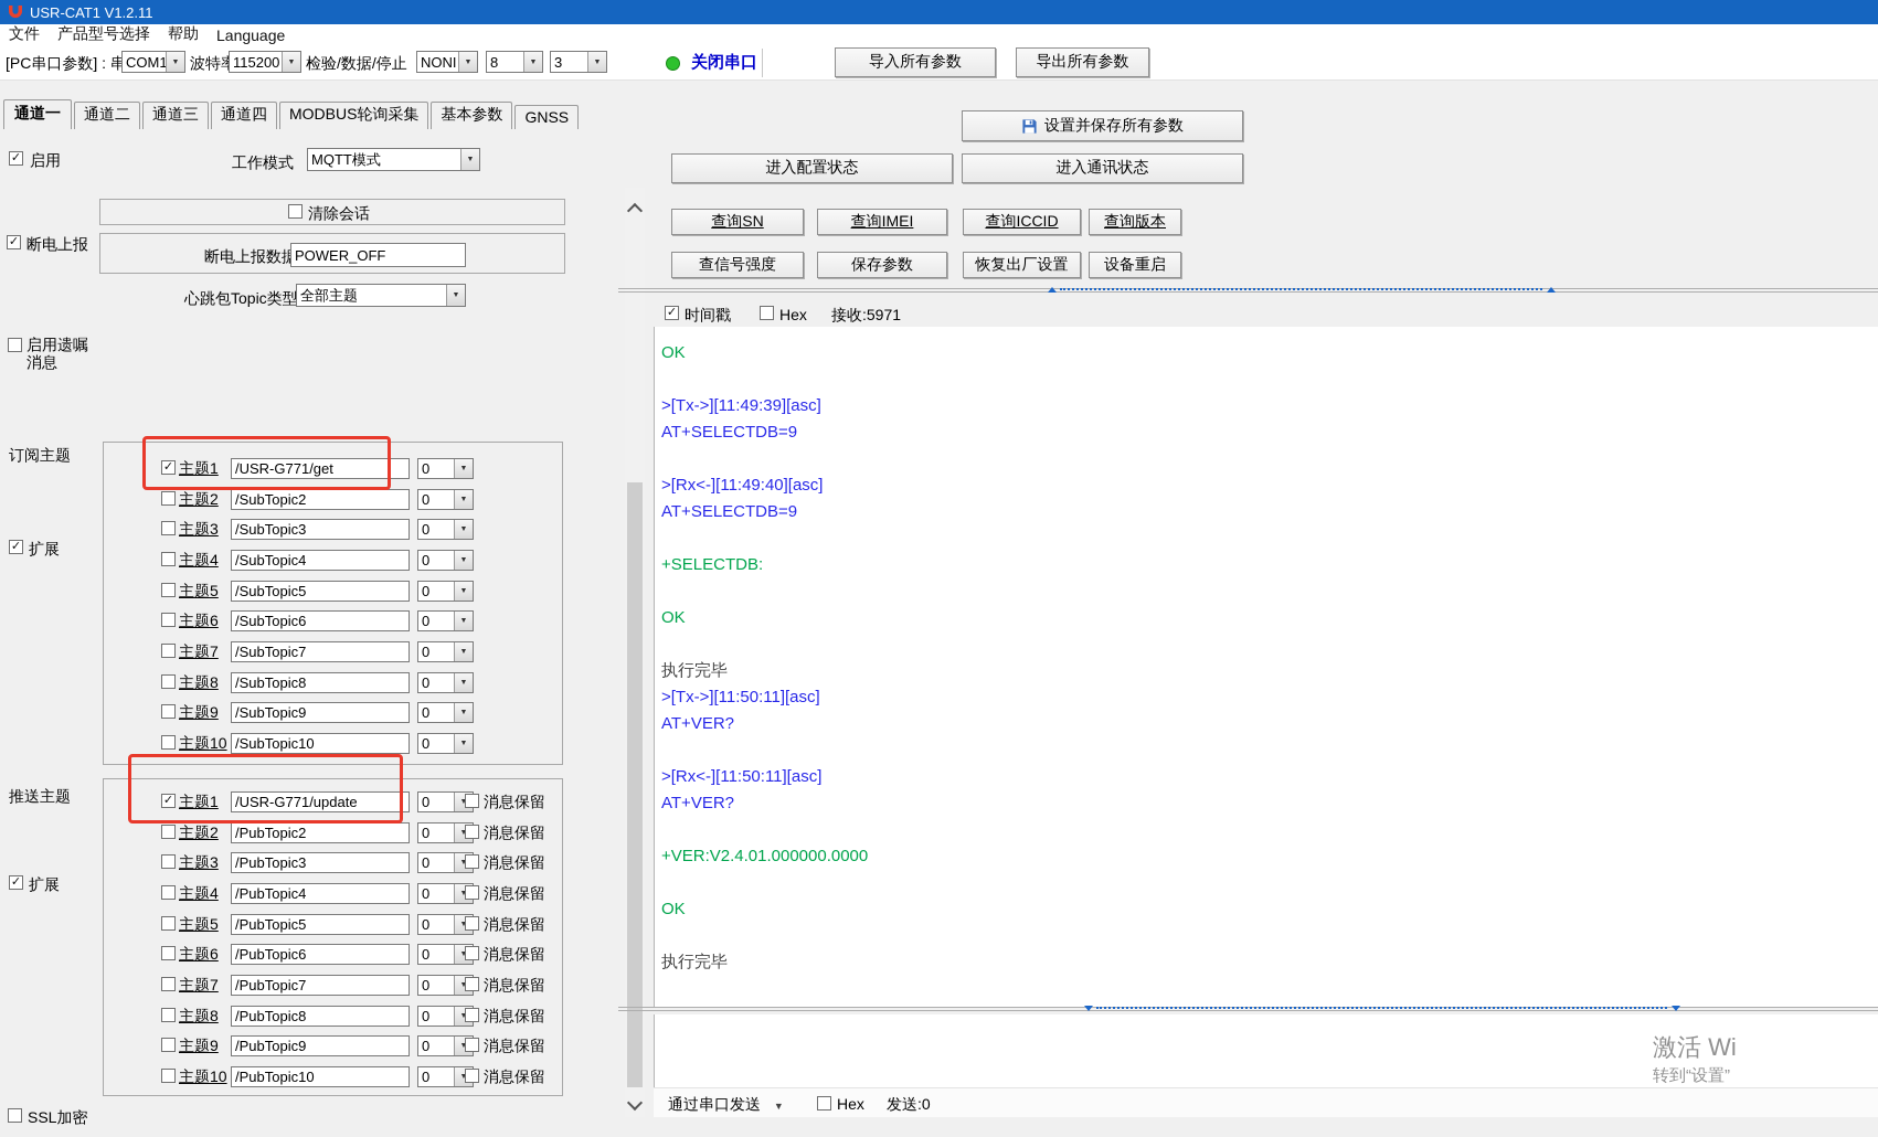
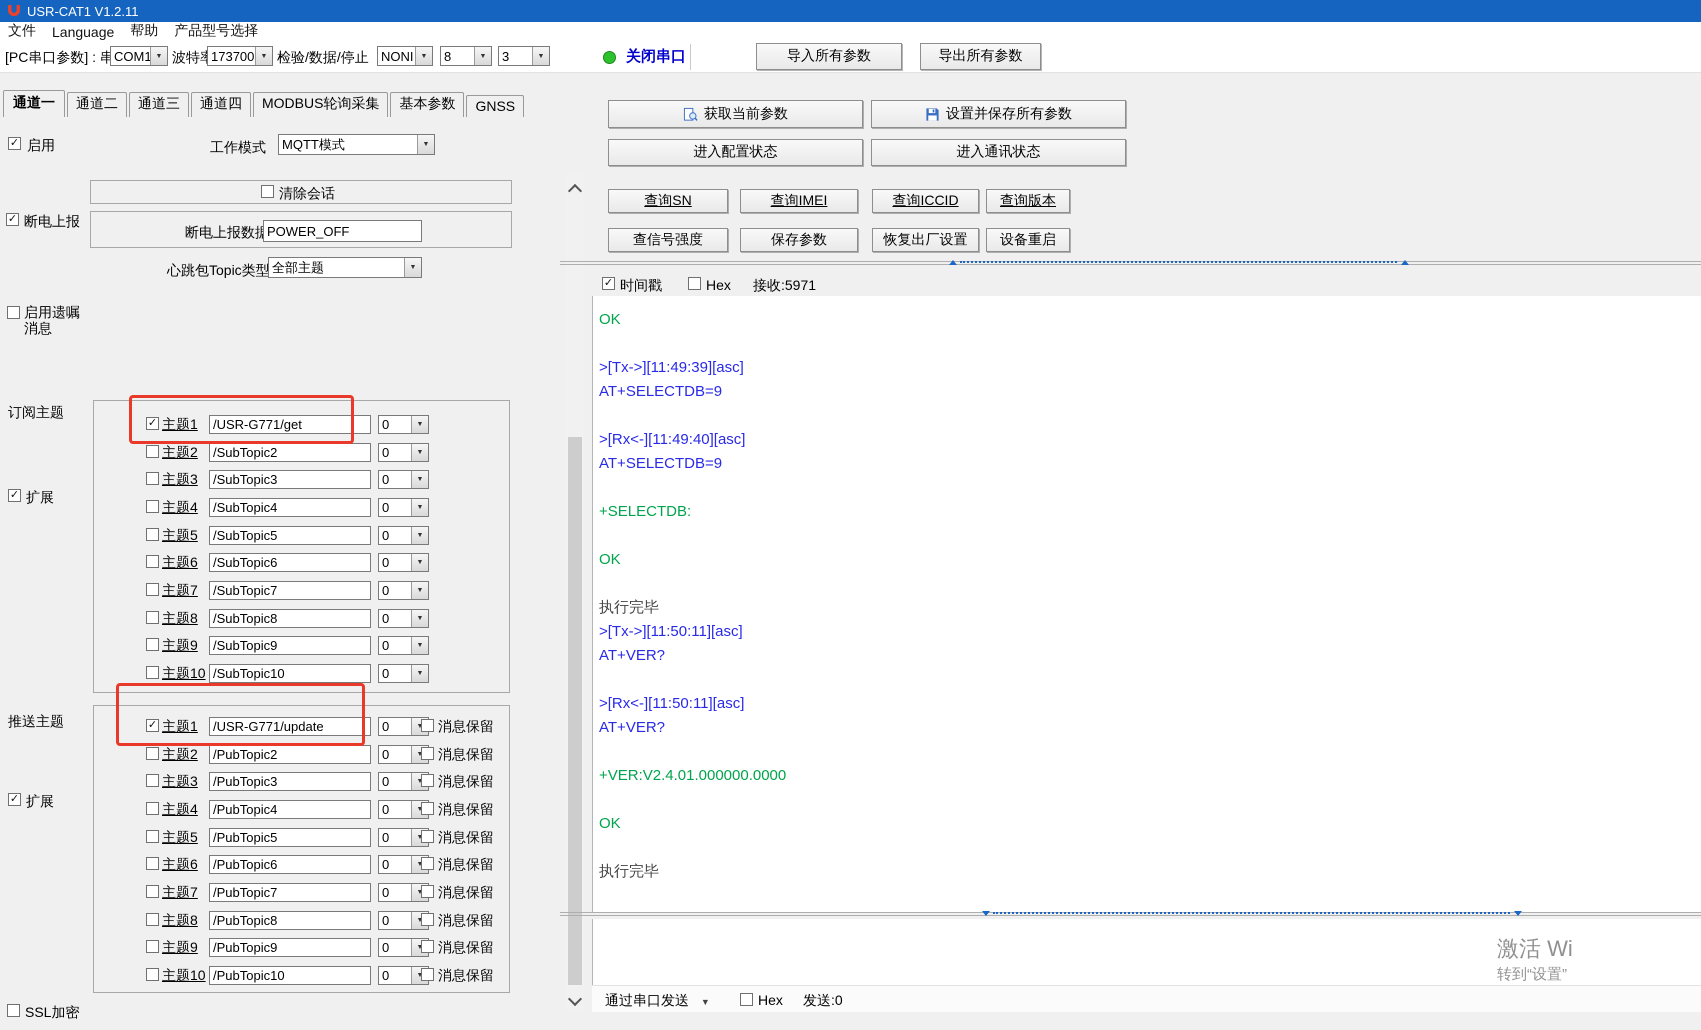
  USR-CAT1 V1.2.11
  文件
- 产品型号选择
+ Language
  帮助
- Language
+ 产品型号选择
  [PC串口参数] : 串
  COM1
- 115200
+ 173700
  检验/数据/停止
  NONI
  8
  3
  关闭串口
  导入所有参数
  导出所有参数
  通道一
  通道二
  通道三
  通道四
  MODBUS轮询采集
  基本参数
  GNSS
  ✓
  启用
  工作模式
  MQTT模式
  清除会话
  ✓
  断电上报
  断电上报数据
  POWER_OFF
  心跳包Topic类型
  全部主题
  启用遗嘱
  消息
  订阅主题
  ✓
  主题1
  /USR-G771/get
  0
  主题2
  /SubTopic2
  0
  主题3
  /SubTopic3
  0
  主题4
  /SubTopic4
  0
  主题5
  /SubTopic5
  0
  主题6
  /SubTopic6
  0
  主题7
  /SubTopic7
  0
  主题8
  /SubTopic8
  0
  主题9
  /SubTopic9
  0
  主题10
  /SubTopic10
  0
  ✓
  扩展
  推送主题
  ✓
  主题1
  /USR-G771/update
  0
  消息保留
  主题2
  /PubTopic2
  0
  消息保留
  主题3
  /PubTopic3
  0
  消息保留
  主题4
  /PubTopic4
  0
  消息保留
  主题5
  /PubTopic5
  0
  消息保留
  主题6
  /PubTopic6
  0
  消息保留
  主题7
  /PubTopic7
  0
  消息保留
  主题8
  /PubTopic8
  0
  消息保留
  主题9
  /PubTopic9
  0
  消息保留
  主题10
  /PubTopic10
  0
  消息保留
  ✓
  扩展
  SSL加密
+ 获取当前参数
  设置并保存所有参数
  进入配置状态
  进入通讯状态
  查询SN
  查询IMEI
  查询ICCID
  查询版本
  查信号强度
  保存参数
  恢复出厂设置
  设备重启
  ✓
  时间戳
  Hex
  接收:5971
  OK
  >[Tx->][11:49:39][asc]
  AT+SELECTDB=9
  >[Rx<-][11:49:40][asc]
  AT+SELECTDB=9
  +SELECTDB:
  OK
  执行完毕
  >[Tx->][11:50:11][asc]
  AT+VER?
  >[Rx<-][11:50:11][asc]
  AT+VER?
  +VER:V2.4.01.000000.0000
  OK
  执行完毕
  通过串口发送 ▼
  Hex
  发送:0
  激活 Wi
  转到“设置”
